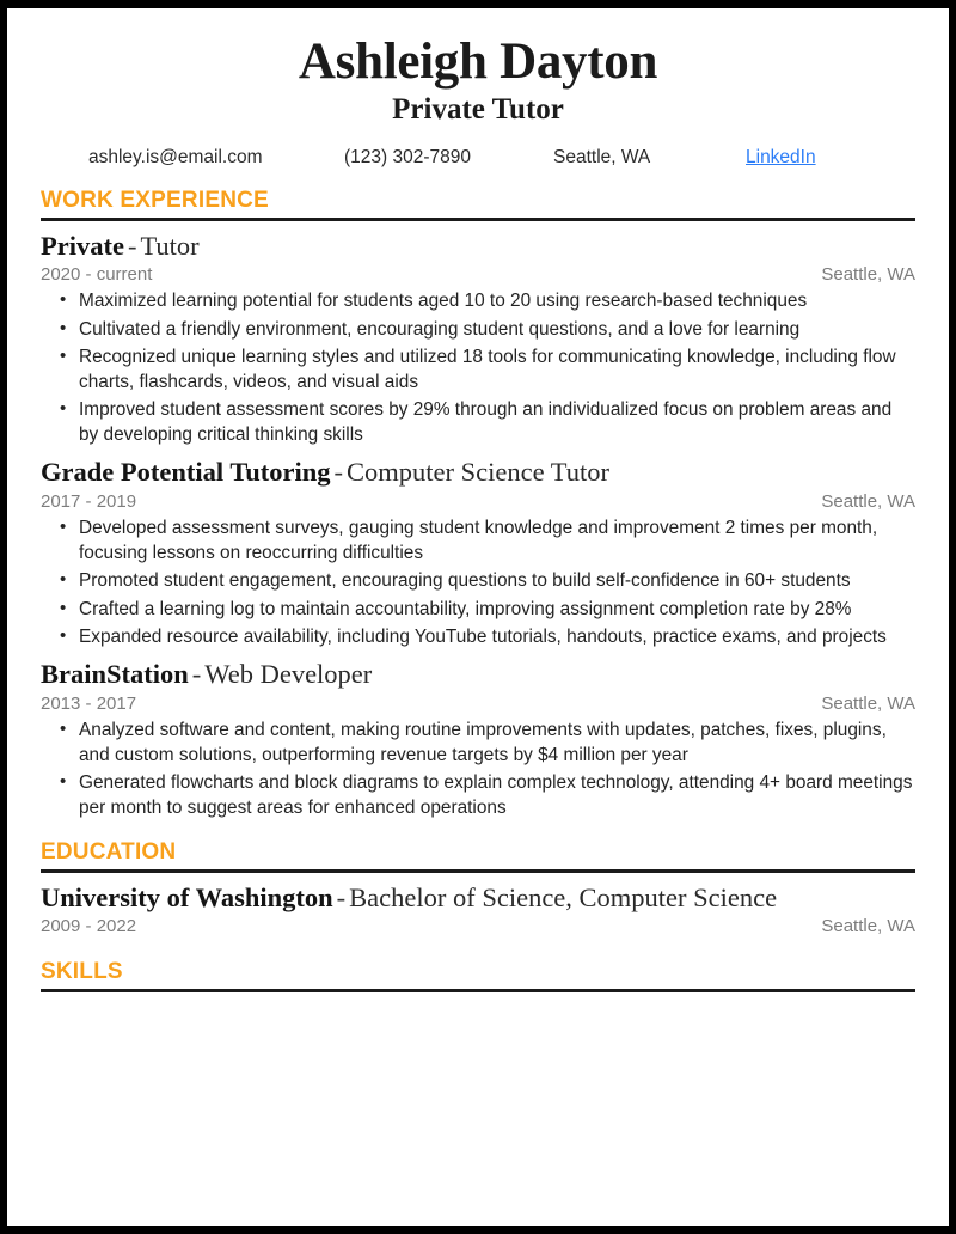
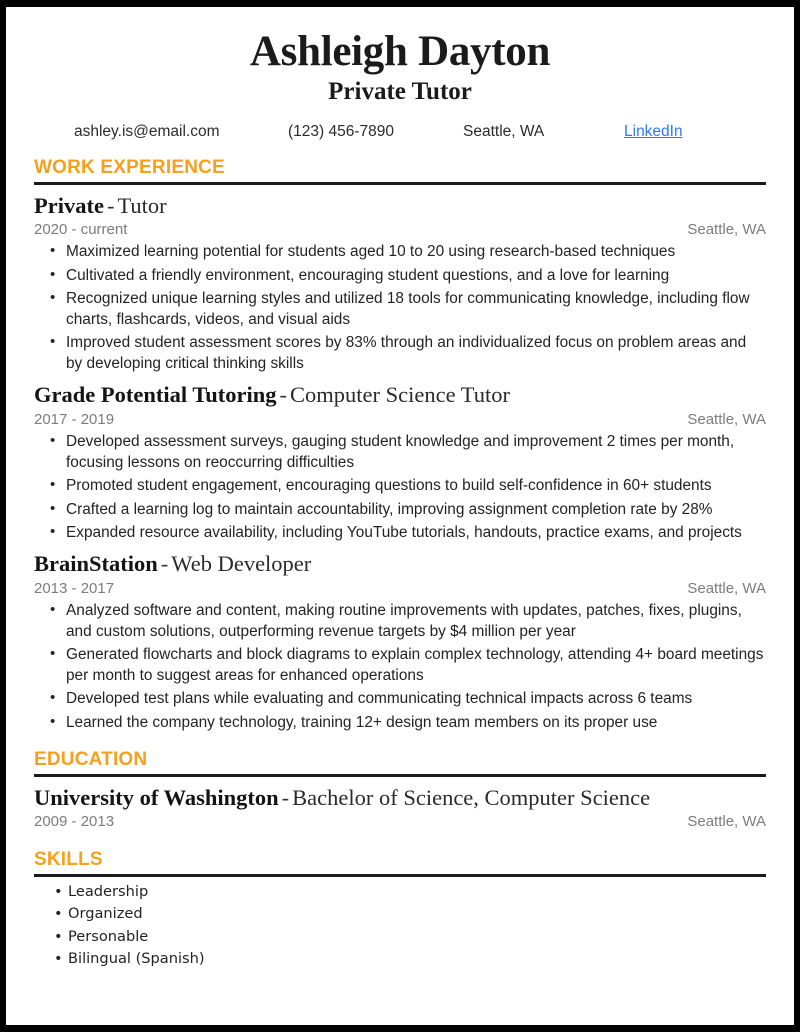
  Ashleigh Dayton
  Private Tutor
  ashley.is@email.com
- (123) 302-7890
+ (123) 456-7890
  Seattle, WA
  LinkedIn
  WORK EXPERIENCE
  Private-Tutor
  2020 - current
  Seattle, WA
  Maximized learning potential for students aged 10 to 20 using research-based techniques
  Cultivated a friendly environment, encouraging student questions, and a love for learning
  Recognized unique learning styles and utilized 18 tools for communicating knowledge, including flow charts, flashcards, videos, and visual aids
- Improved student assessment scores by 29% through an individualized focus on problem areas and by developing critical thinking skills
+ Improved student assessment scores by 83% through an individualized focus on problem areas and by developing critical thinking skills
  Grade Potential Tutoring-Computer Science Tutor
  2017 - 2019
  Seattle, WA
  Developed assessment surveys, gauging student knowledge and improvement 2 times per month, focusing lessons on reoccurring difficulties
  Promoted student engagement, encouraging questions to build self-confidence in 60+ students
  Crafted a learning log to maintain accountability, improving assignment completion rate by 28%
  Expanded resource availability, including YouTube tutorials, handouts, practice exams, and projects
  BrainStation-Web Developer
  2013 - 2017
  Seattle, WA
  Analyzed software and content, making routine improvements with updates, patches, fixes, plugins, and custom solutions, outperforming revenue targets by $4 million per year
  Generated flowcharts and block diagrams to explain complex technology, attending 4+ board meetings per month to suggest areas for enhanced operations
+ Developed test plans while evaluating and communicating technical impacts across 6 teams
+ Learned the company technology, training 12+ design team members on its proper use
  EDUCATION
  University of Washington-Bachelor of Science, Computer Science
- 2009 - 2022
+ 2009 - 2013
  Seattle, WA
  SKILLS
+ Leadership
+ Organized
+ Personable
+ Bilingual (Spanish)
